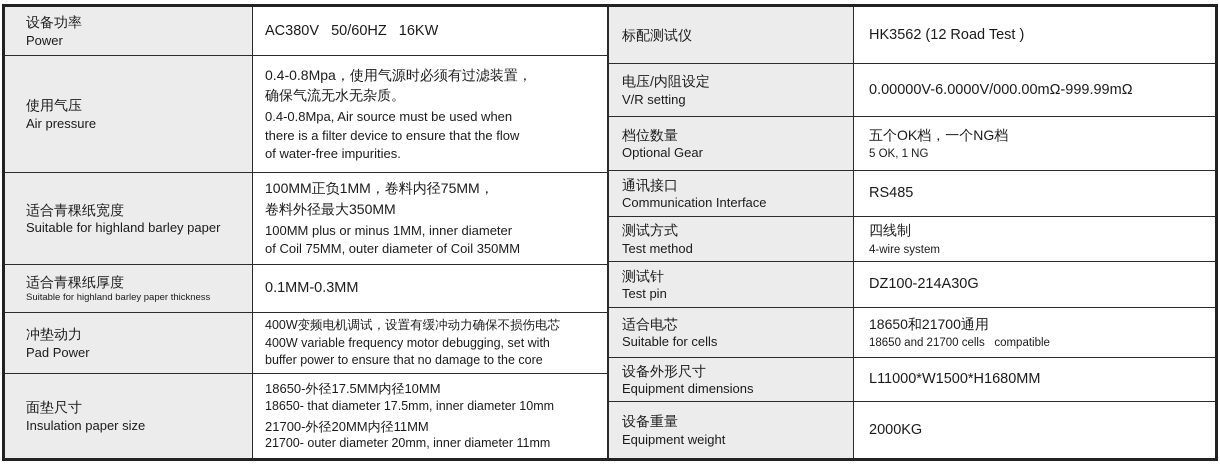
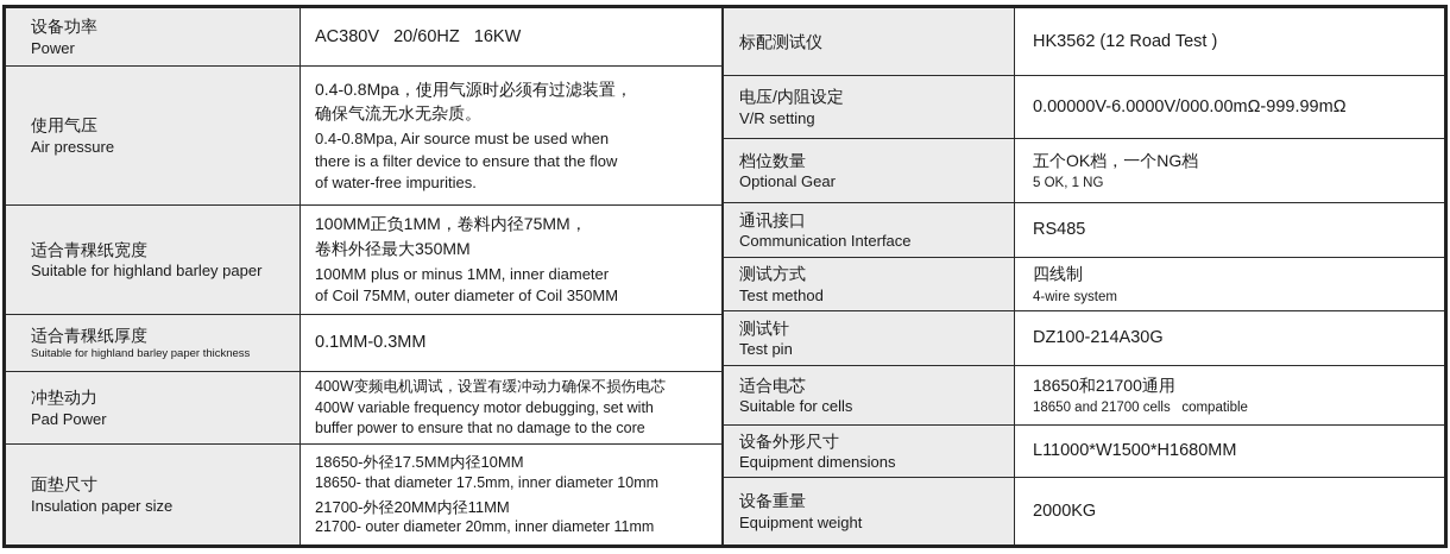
  设备功率
  Power
- AC380V 50/60HZ 16KW
+ AC380V 20/60HZ 16KW
  使用气压
  Air pressure
  0.4-0.8Mpa，使用气源时必须有过滤装置，
  确保气流无水无杂质。
  0.4-0.8Mpa, Air source must be used when
  there is a filter device to ensure that the flow
  of water-free impurities.
  适合青稞纸宽度
  Suitable for highland barley paper
  100MM正负1MM，卷料内径75MM，
  卷料外径最大350MM
  100MM plus or minus 1MM, inner diameter
  of Coil 75MM, outer diameter of Coil 350MM
  适合青稞纸厚度
  Suitable for highland barley paper thickness
  0.1MM-0.3MM
  冲垫动力
  Pad Power
  400W变频电机调试，设置有缓冲动力确保不损伤电芯
  400W variable frequency motor debugging, set with
  buffer power to ensure that no damage to the core
  面垫尺寸
  Insulation paper size
  18650-外径17.5MM内径10MM
  18650- that diameter 17.5mm, inner diameter 10mm
  21700-外径20MM内径11MM
  21700- outer diameter 20mm, inner diameter 11mm
  标配测试仪
  HK3562 (12 Road Test )
  电压/内阻设定
  V/R setting
  0.00000V-6.0000V/000.00mΩ-999.99mΩ
  档位数量
  Optional Gear
  五个OK档，一个NG档
  5 OK, 1 NG
  通讯接口
  Communication Interface
  RS485
  测试方式
  Test method
  四线制
  4-wire system
  测试针
  Test pin
  DZ100-214A30G
  适合电芯
  Suitable for cells
  18650和21700通用
  18650 and 21700 cells compatible
  设备外形尺寸
  Equipment dimensions
  L11000*W1500*H1680MM
  设备重量
  Equipment weight
  2000KG
